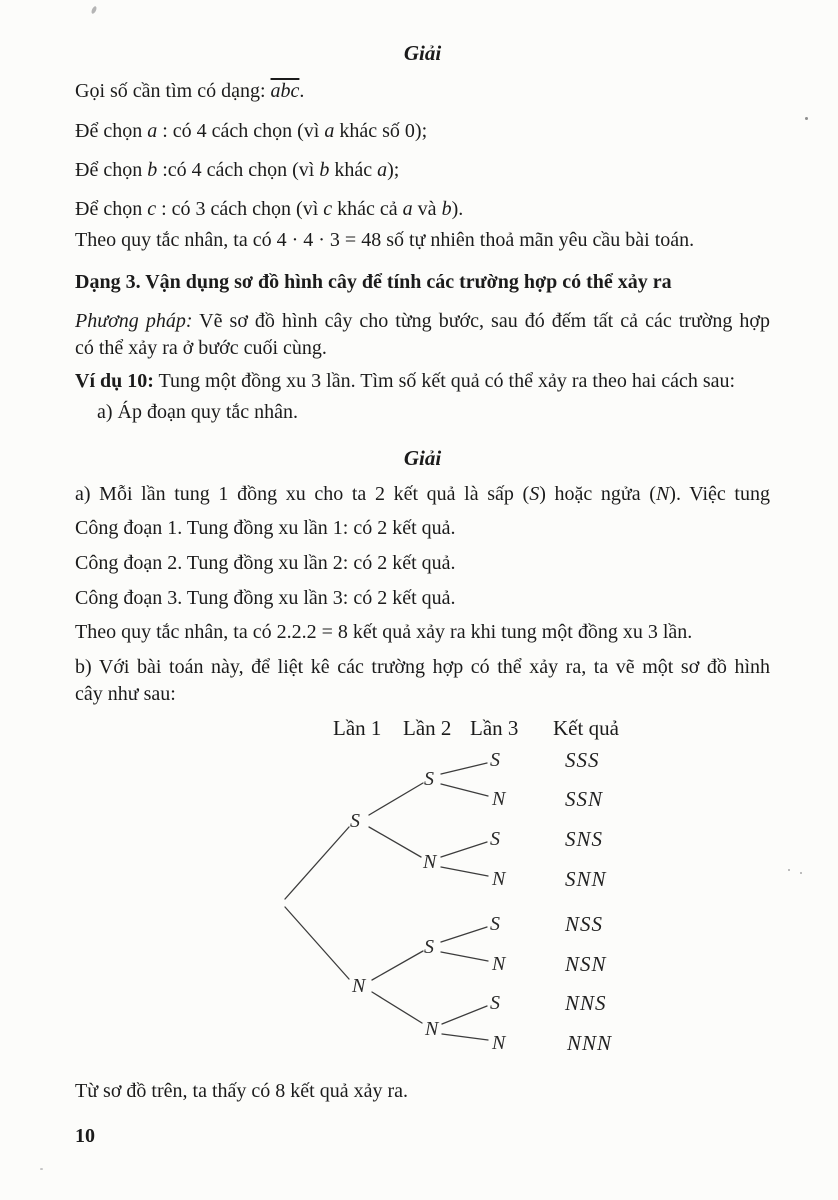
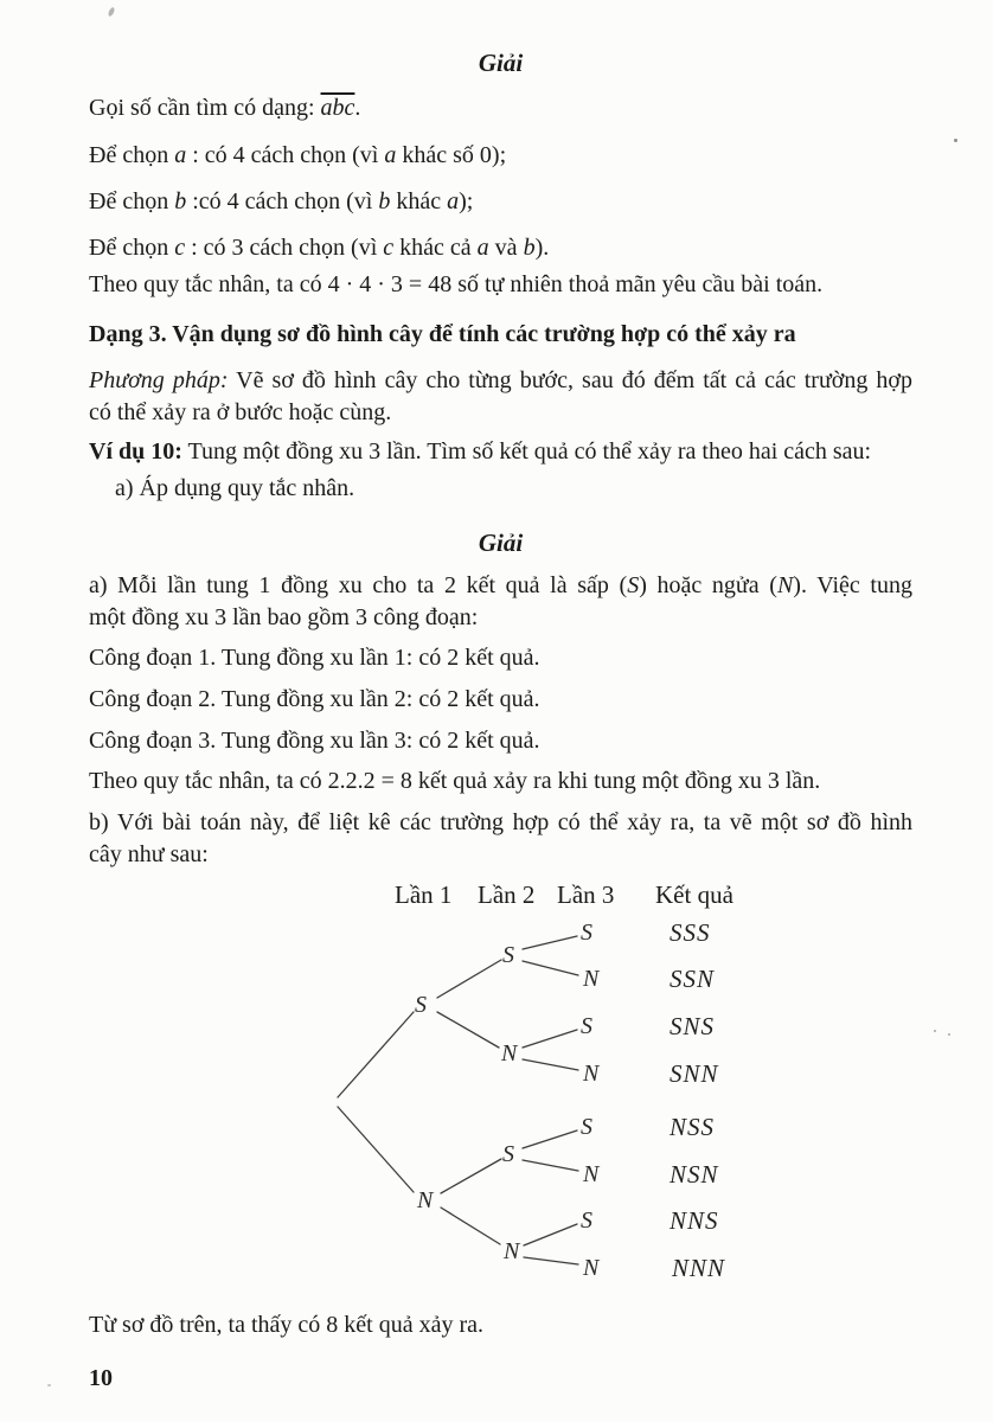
  Giải
  Gọi số cần tìm có dạng: abc.
  Để chọn a : có 4 cách chọn (vì a khác số 0);
  Để chọn b :có 4 cách chọn (vì b khác a);
  Để chọn c : có 3 cách chọn (vì c khác cả a và b).
  Theo quy tắc nhân, ta có 4 · 4 · 3 = 48 số tự nhiên thoả mãn yêu cầu bài toán.
  Dạng 3. Vận dụng sơ đồ hình cây để tính các trường hợp có thể xảy ra
  Phương pháp: Vẽ sơ đồ hình cây cho từng bước, sau đó đếm tất cả các trường hợp
- có thể xảy ra ở bước cuối cùng.
+ có thể xảy ra ở bước hoặc cùng.
  Ví dụ 10: Tung một đồng xu 3 lần. Tìm số kết quả có thể xảy ra theo hai cách sau:
- a) Áp đoạn quy tắc nhân.
+ a) Áp dụng quy tắc nhân.
  Giải
  a) Mỗi lần tung 1 đồng xu cho ta 2 kết quả là sấp (S) hoặc ngửa (N). Việc tung
+ một đồng xu 3 lần bao gồm 3 công đoạn:
  Công đoạn 1. Tung đồng xu lần 1: có 2 kết quả.
  Công đoạn 2. Tung đồng xu lần 2: có 2 kết quả.
  Công đoạn 3. Tung đồng xu lần 3: có 2 kết quả.
  Theo quy tắc nhân, ta có 2.2.2 = 8 kết quả xảy ra khi tung một đồng xu 3 lần.
  b) Với bài toán này, để liệt kê các trường hợp có thể xảy ra, ta vẽ một sơ đồ hình
  cây như sau:
  Lần 1
  Lần 2
  Lần 3
  Kết quả
  S
  N
  S
  N
  S
  N
  S
  N
  S
  N
  S
  N
  S
  N
  SSS
  SSN
  SNS
  SNN
  NSS
  NSN
  NNS
  NNN
  Từ sơ đồ trên, ta thấy có 8 kết quả xảy ra.
  10
